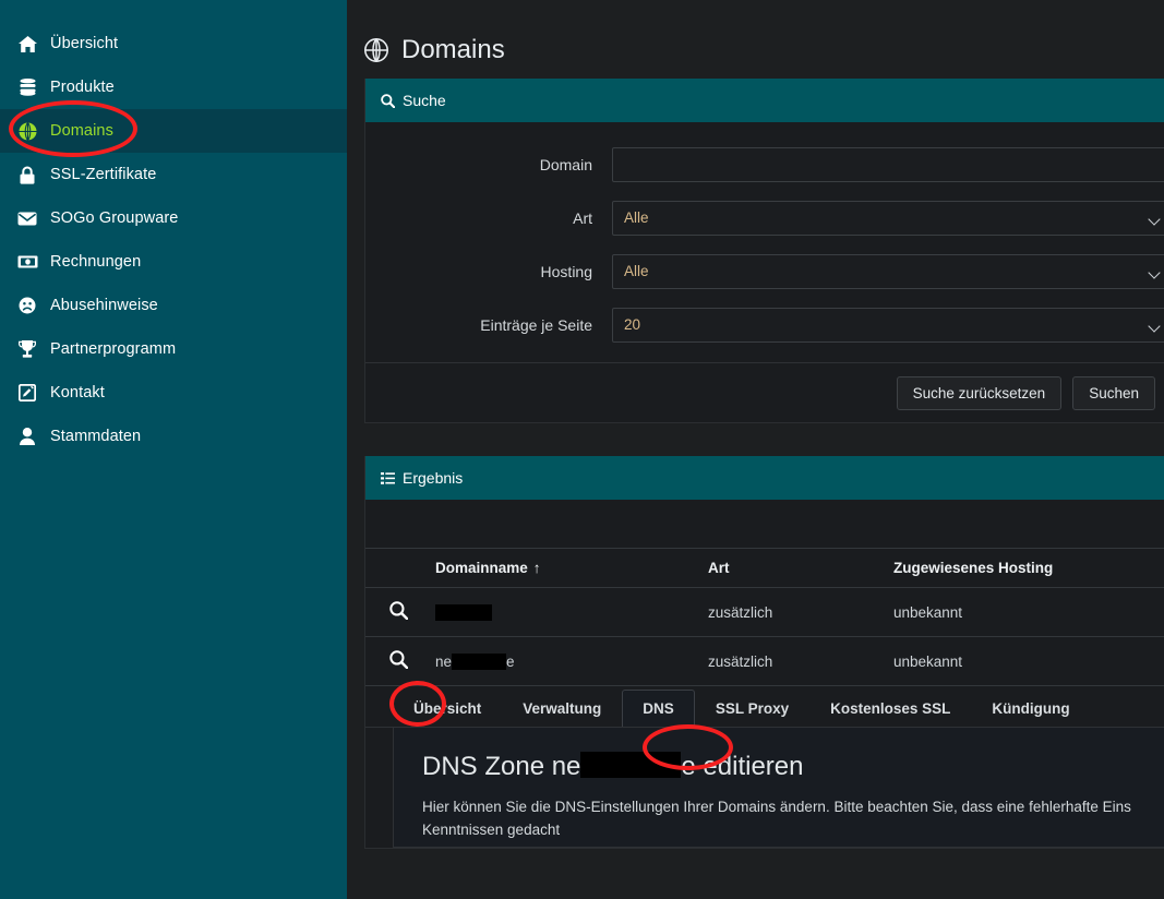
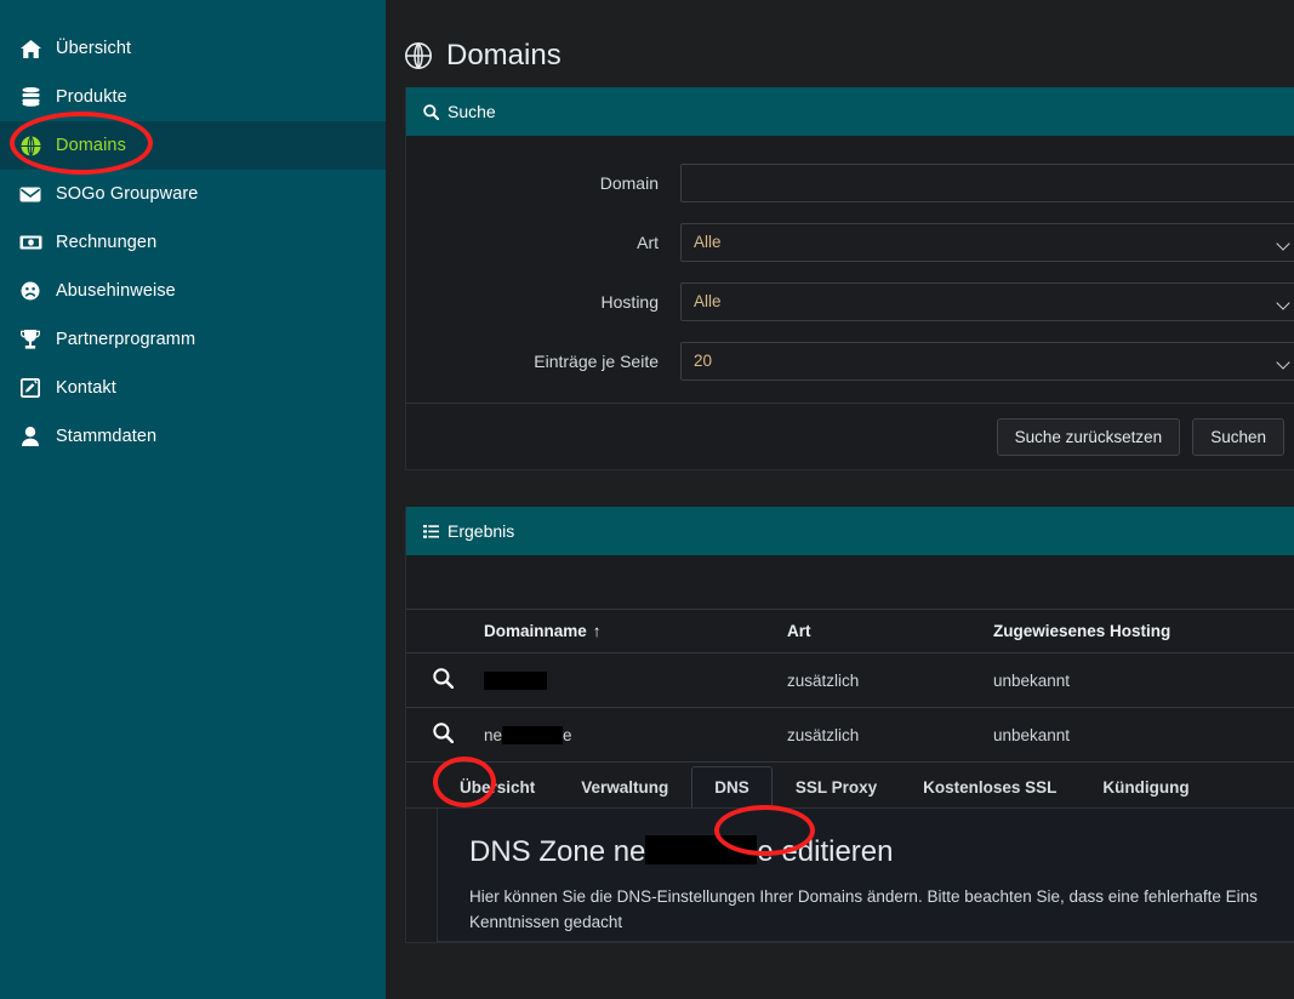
  Übersicht
  Produkte
  Domains
- SSL-Zertifikate
  SOGo Groupware
  Rechnungen
  Abusehinweise
  Partnerprogramm
  Kontakt
  Stammdaten
  Domains
  Suche
  Domain
  Art
  Alle
  Hosting
  Alle
  Einträge je Seite
  20
  Suche zurücksetzen
  Suchen
  Ergebnis
  	Domainname ↑	Art	Zugewiesenes Hosting
  		zusätzlich	unbekannt
  	ne e	zusätzlich	unbekannt
  Übersicht
  Verwaltung
  DNS
  SSL Proxy
  Kostenloses SSL
  Kündigung
  DNS Zone ne e editieren
  Hier können Sie die DNS-Einstellungen Ihrer Domains ändern. Bitte beachten Sie, dass eine fehlerhafte Eins
  Kenntnissen gedacht
